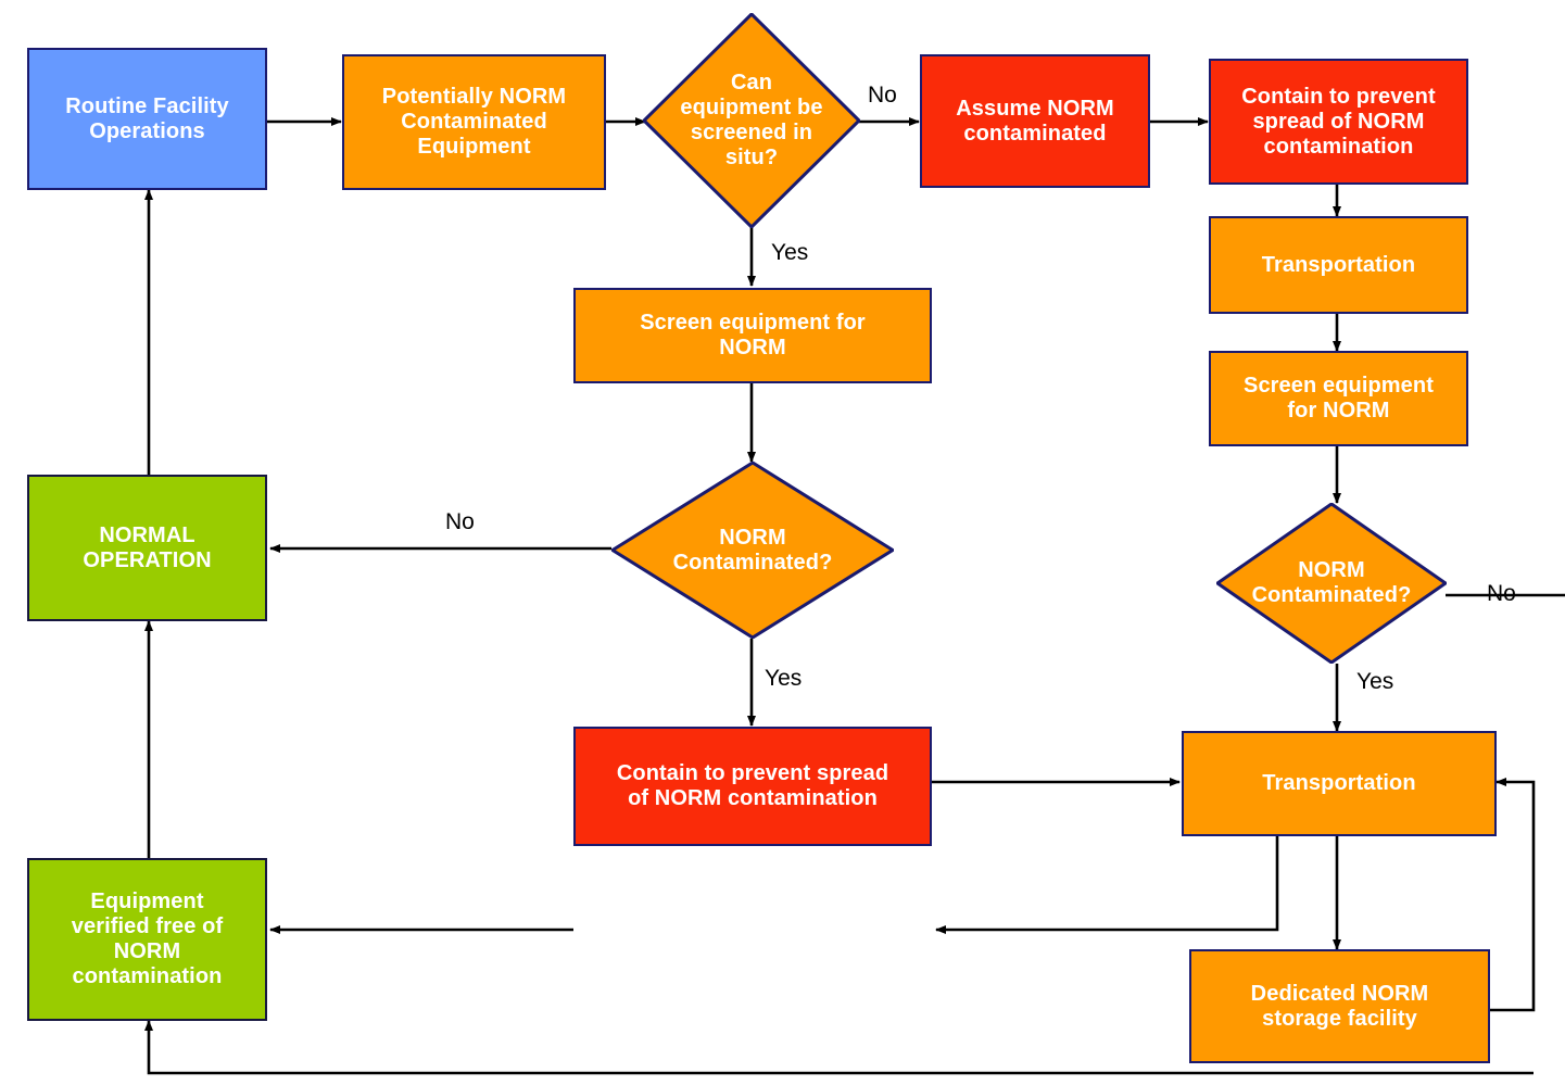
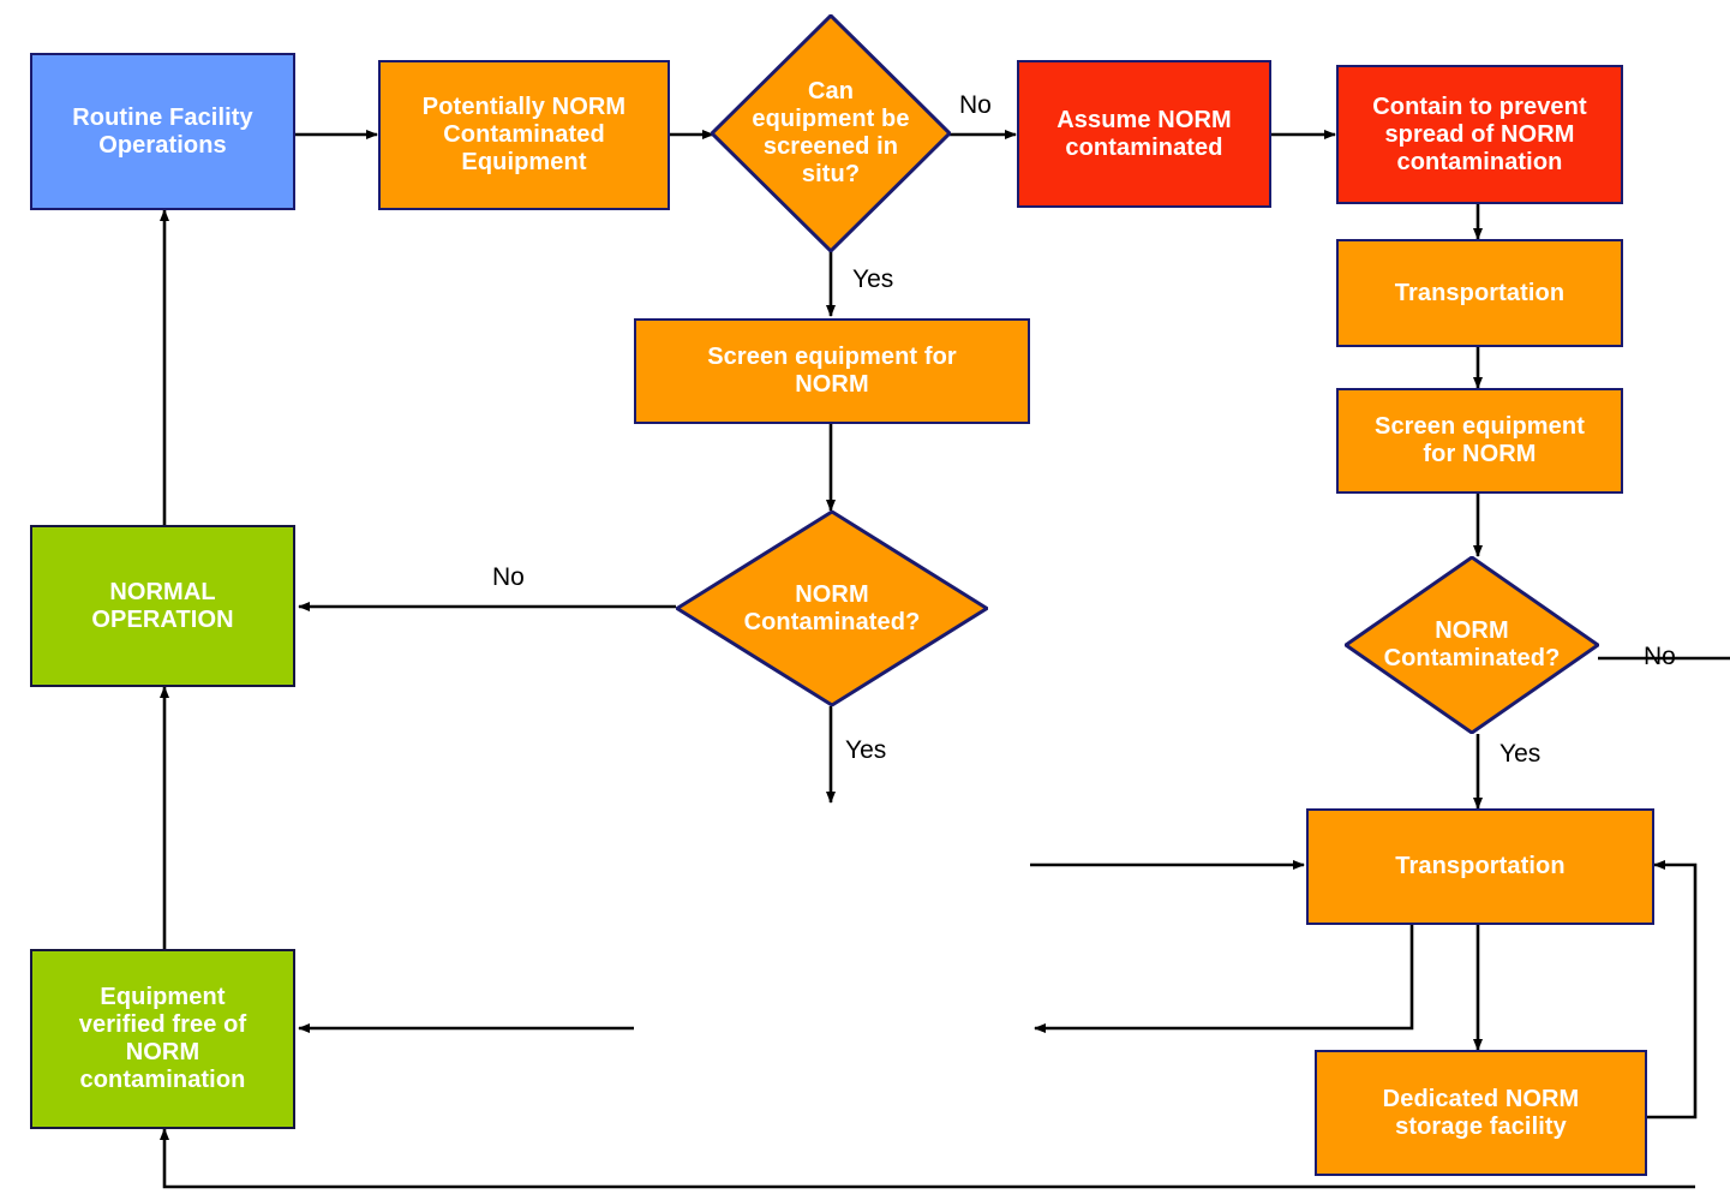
  Routine Facility
  Operations
  Potentially NORM
  Contaminated
  Equipment
  Can
  equipment be
  screened in
  situ?
  Assume NORM
  contaminated
  Contain to prevent
  spread of NORM
  contamination
  Transportation
  Screen equipment
  for NORM
  NORM
  Contaminated?
  Screen equipment for
  NORM
  NORM
  Contaminated?
  NORMAL
  OPERATION
- Contain to prevent spread
- of NORM contamination
  Equipment
  verified free of
  NORM
  contamination
  Transportation
  Dedicated NORM
  storage facility
  No
  Yes
  No
  Yes
  No
  Yes
